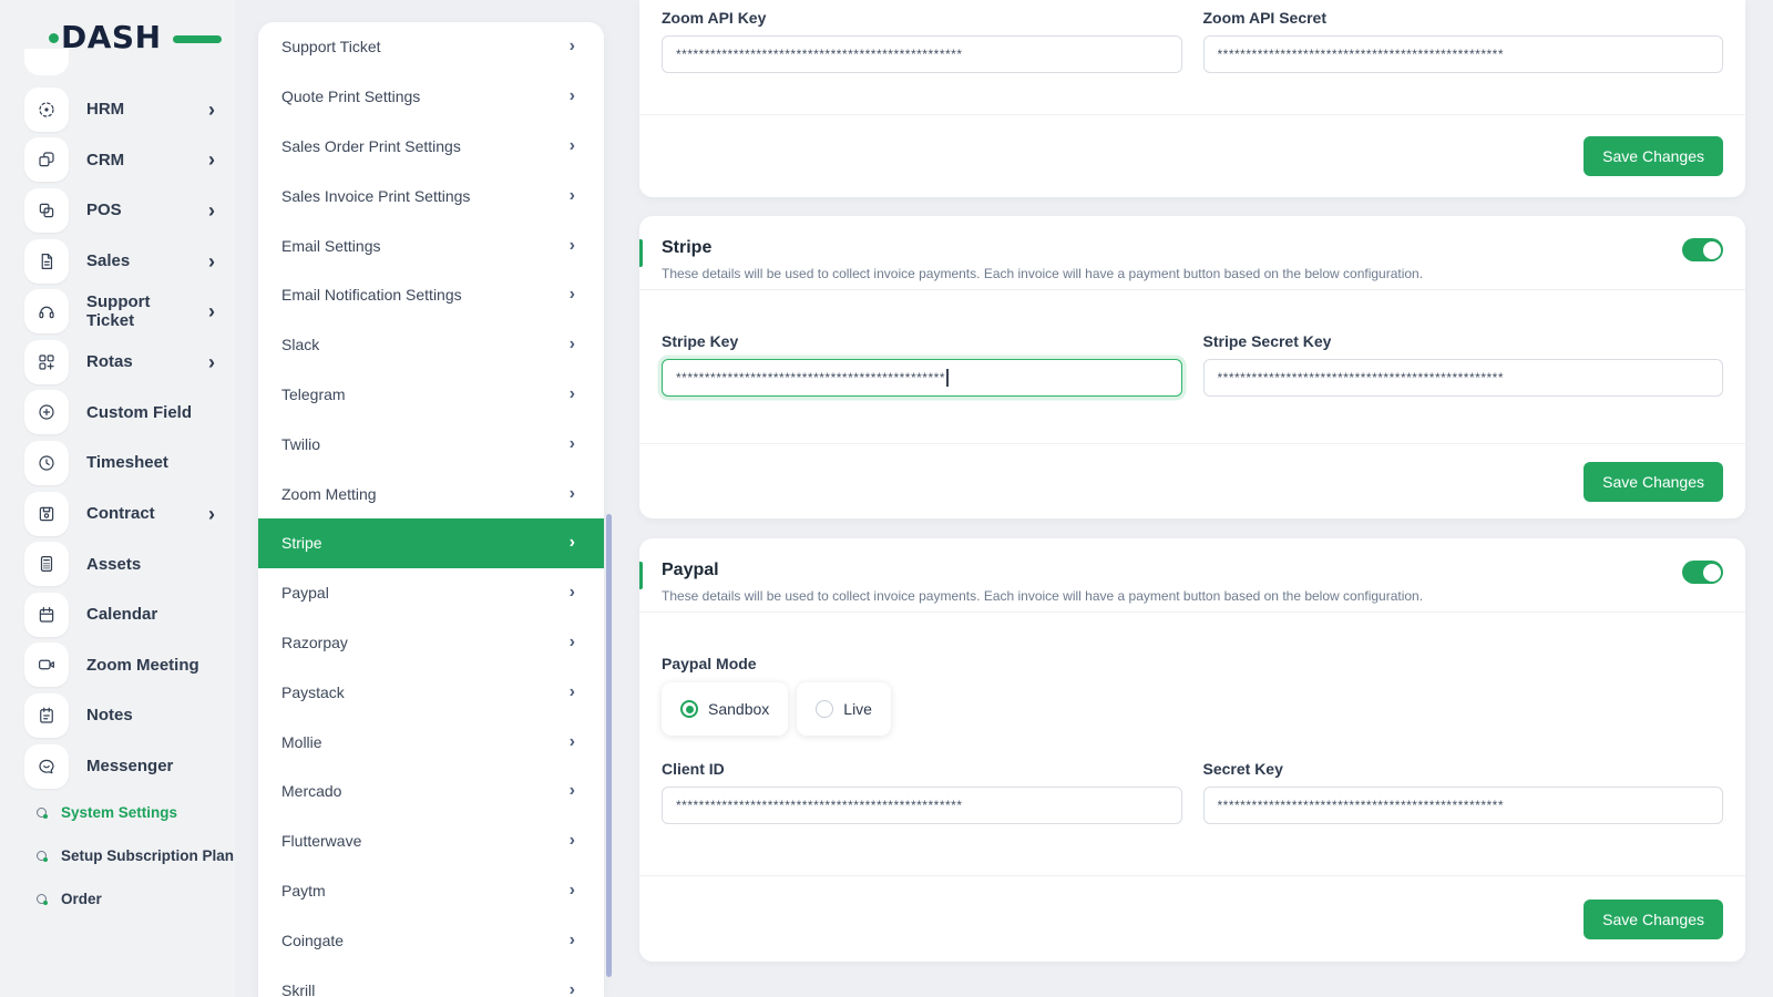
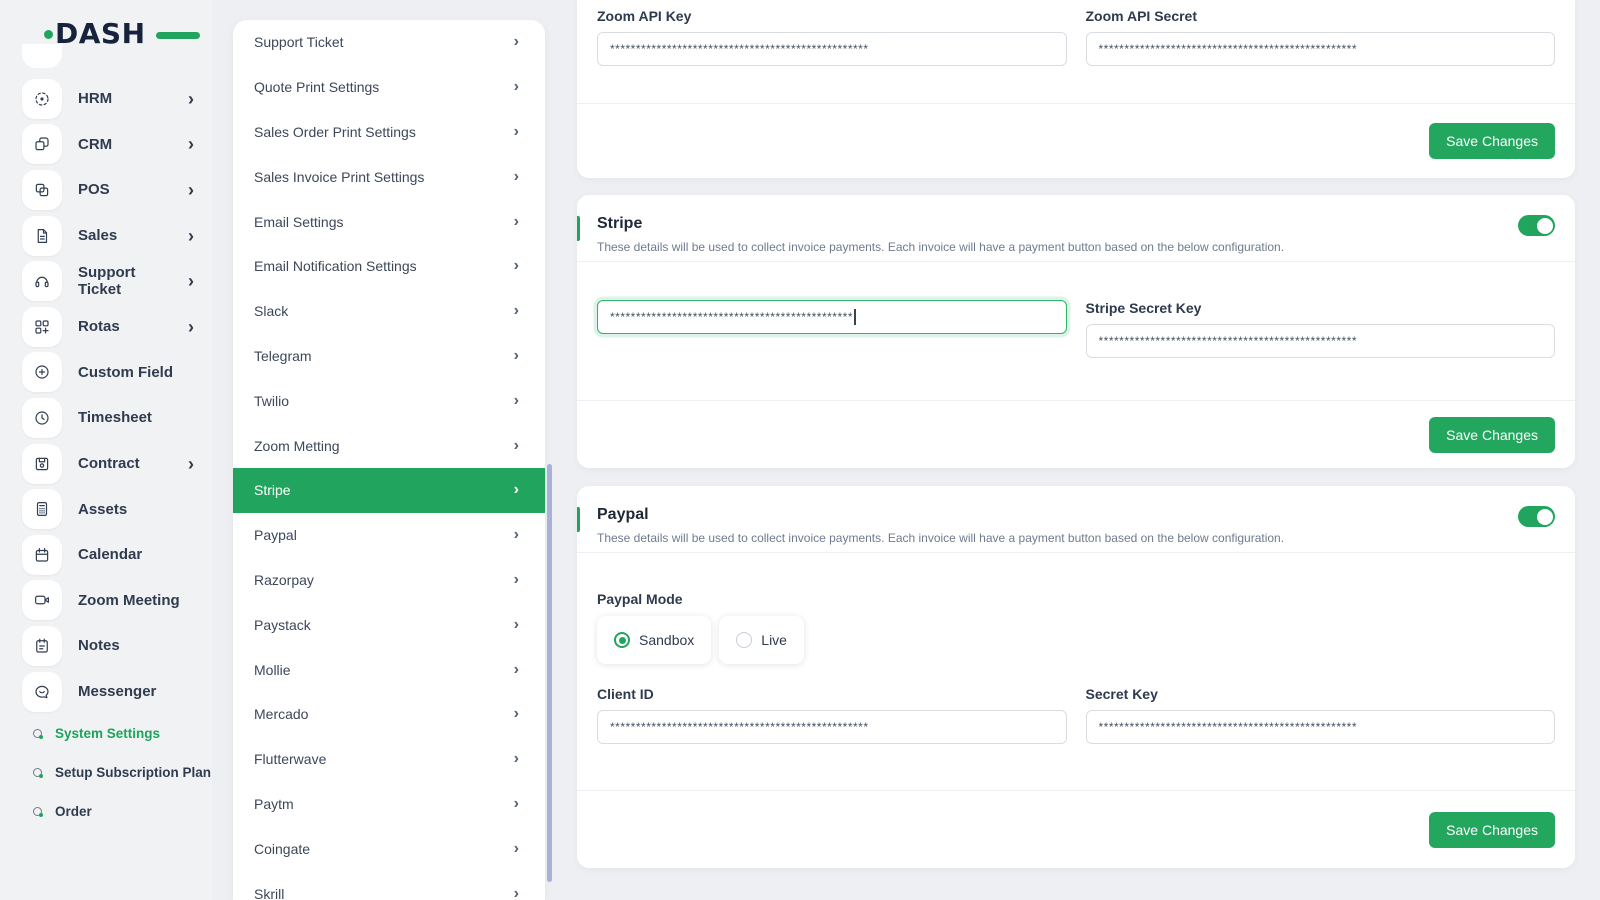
  DASH
  HRM
  ›
  CRM
  ›
  POS
  ›
  Sales
  ›
  Support Ticket
  ›
  Rotas
  ›
  Custom Field
  Timesheet
  Contract
  ›
  Assets
  Calendar
  Zoom Meeting
  Notes
  Messenger
  System Settings
  Setup Subscription Plan
  Order
  Support Ticket
  ›
  Quote Print Settings
  ›
  Sales Order Print Settings
  ›
  Sales Invoice Print Settings
  ›
  Email Settings
  ›
  Email Notification Settings
  ›
  Slack
  ›
  Telegram
  ›
  Twilio
  ›
  Zoom Metting
  ›
  Stripe
  ›
  Paypal
  ›
  Razorpay
  ›
  Paystack
  ›
  Mollie
  ›
  Mercado
  ›
  Flutterwave
  ›
  Paytm
  ›
  Coingate
  ›
  Skrill
  ›
  Zoom API Key
  **************************************************
  Zoom API Secret
  **************************************************
  Save Changes
  Stripe
  These details will be used to collect invoice payments. Each invoice will have a payment button based on the below configuration.
- Stripe Key
  ***********************************************
  Stripe Secret Key
  **************************************************
  Save Changes
  Paypal
  These details will be used to collect invoice payments. Each invoice will have a payment button based on the below configuration.
  Paypal Mode
  Sandbox
  Live
  Client ID
  **************************************************
  Secret Key
  **************************************************
  Save Changes
